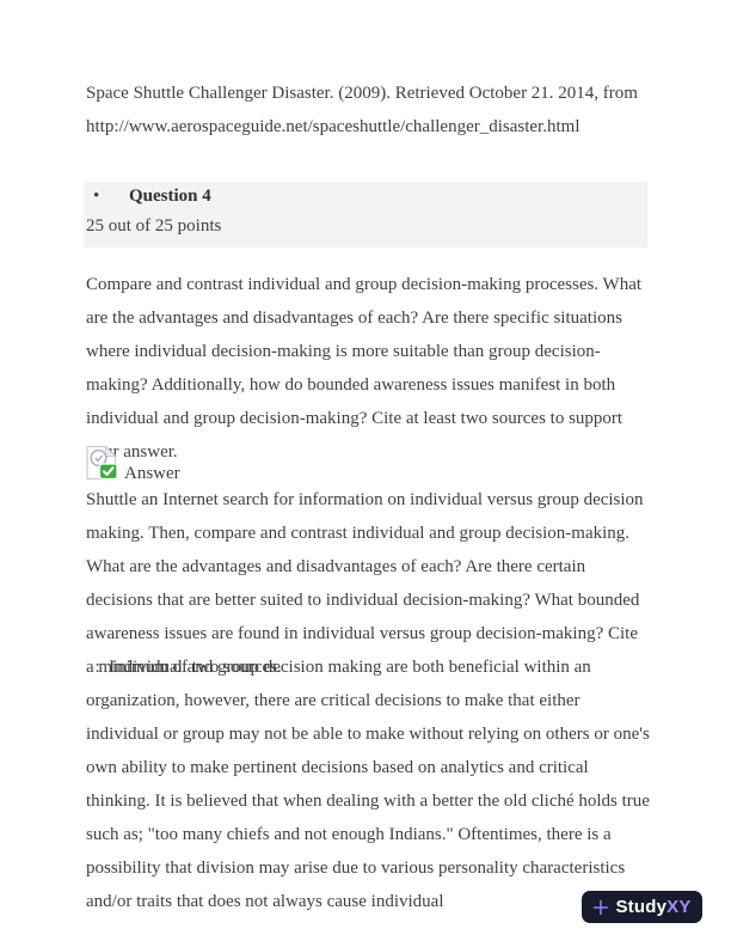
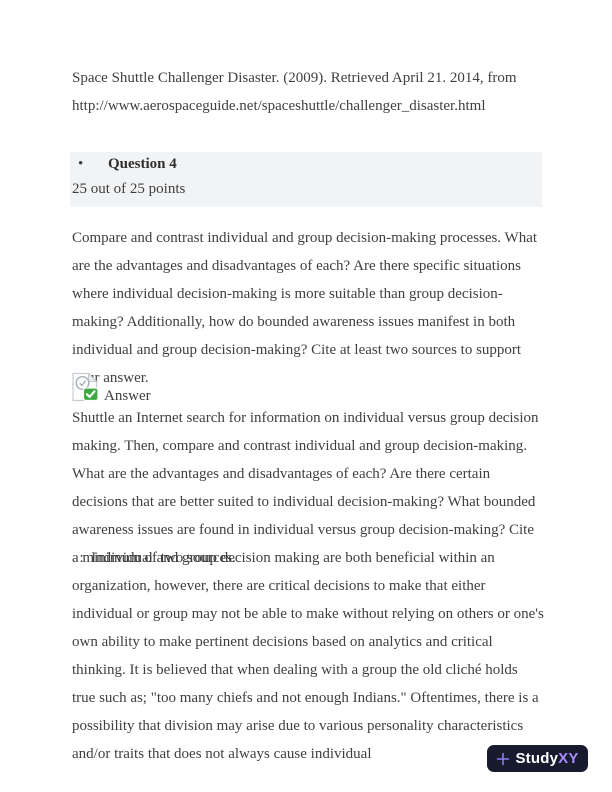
- Space Shuttle Challenger Disaster. (2009). Retrieved October 21. 2014, from
+ Space Shuttle Challenger Disaster. (2009). Retrieved April 21. 2014, from
  http://www.aerospaceguide.net/spaceshuttle/challenger_disaster.html
  •
  Question 4
  25 out of 25 points
  Compare and contrast individual and group decision-making processes. What are the advantages and disadvantages of each? Are there specific situations where individual decision-making is more suitable than group decision-making? Additionally, how do bounded awareness issues manifest in both individual and group decision-making? Cite at least two sources to support r answer.
  Answer
  Shuttle an Internet search for information on individual versus group decision making. Then, compare and contrast individual and group decision-making. What are the advantages and disadvantages of each? Are there certain decisions that are better suited to individual decision-making? What bounded awareness issues are found in individual versus group decision-making? Cite a minimum of two sources.
- : Individual and group decision making are both beneficial within an organization, however, there are critical decisions to make that either individual or group may not be able to make without relying on others or one's own ability to make pertinent decisions based on analytics and critical thinking. It is believed that when dealing with a better the old cliché holds true such as; "too many chiefs and not enough Indians." Oftentimes, there is a possibility that division may arise due to various personality characteristics and/or traits that does not always cause individual
+ : Individual and group decision making are both beneficial within an organization, however, there are critical decisions to make that either individual or group may not be able to make without relying on others or one's own ability to make pertinent decisions based on analytics and critical thinking. It is believed that when dealing with a group the old cliché holds true such as; "too many chiefs and not enough Indians." Oftentimes, there is a possibility that division may arise due to various personality characteristics and/or traits that does not always cause individual
  Study
  XY
